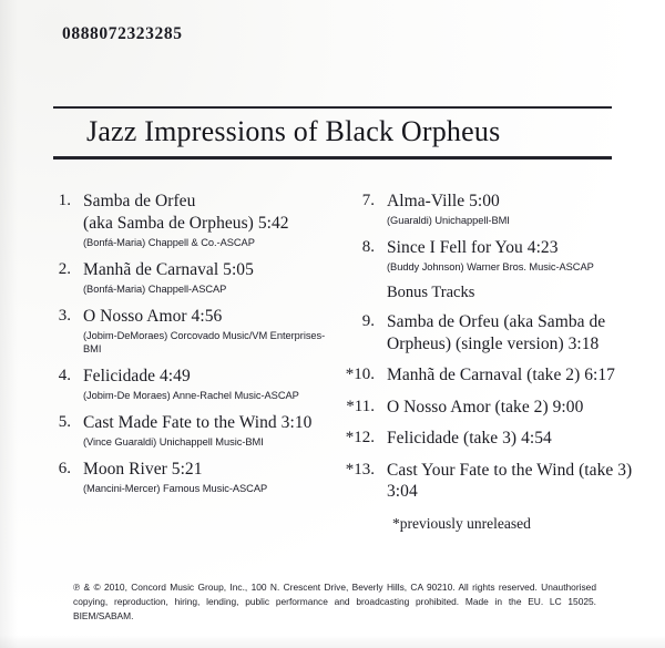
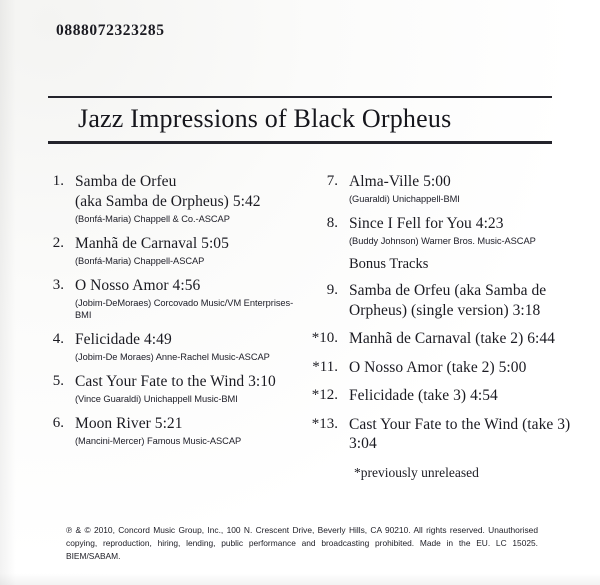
  0888072323285
  Jazz Impressions of Black Orpheus
  1.
  Samba de Orfeu
  (aka Samba de Orpheus) 5:42
  (Bonfá-Maria) Chappell & Co.-ASCAP
  2.
  Manhã de Carnaval 5:05
  (Bonfá-Maria) Chappell-ASCAP
  3.
  O Nosso Amor 4:56
  (Jobim-DeMoraes) Corcovado Music/VM Enterprises-BMI
  4.
  Felicidade 4:49
  (Jobim-De Moraes) Anne-Rachel Music-ASCAP
  5.
- Cast Made Fate to the Wind 3:10
+ Cast Your Fate to the Wind 3:10
  (Vince Guaraldi) Unichappell Music-BMI
  6.
  Moon River 5:21
  (Mancini-Mercer) Famous Music-ASCAP
  7.
  Alma-Ville 5:00
  (Guaraldi) Unichappell-BMI
  8.
  Since I Fell for You 4:23
  (Buddy Johnson) Warner Bros. Music-ASCAP
  Bonus Tracks
  9.
  Samba de Orfeu (aka Samba de
  Orpheus) (single version) 3:18
  *10.
- Manhã de Carnaval (take 2) 6:17
+ Manhã de Carnaval (take 2) 6:44
  *11.
- O Nosso Amor (take 2) 9:00
+ O Nosso Amor (take 2) 5:00
  *12.
  Felicidade (take 3) 4:54
  *13.
  Cast Your Fate to the Wind (take 3) 3:04
  *previously unreleased
  ℗ & © 2010, Concord Music Group, Inc., 100 N. Crescent Drive, Beverly Hills, CA 90210. All rights reserved. Unauthorised copying, reproduction, hiring, lending, public performance and broadcasting prohibited. Made in the EU. LC 15025. BIEM/SABAM.
